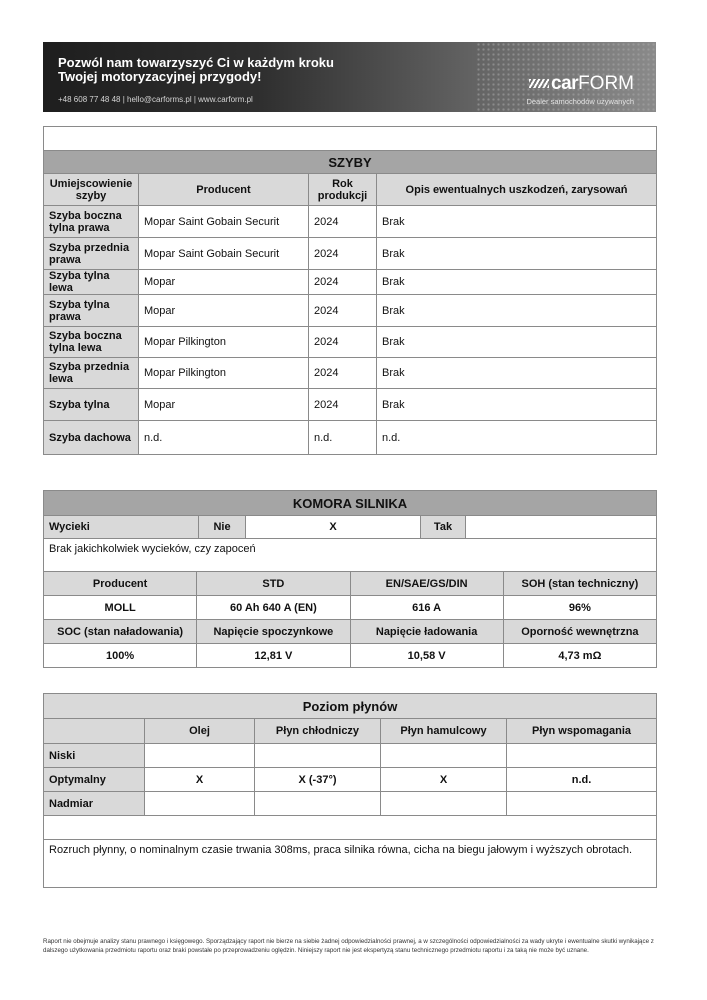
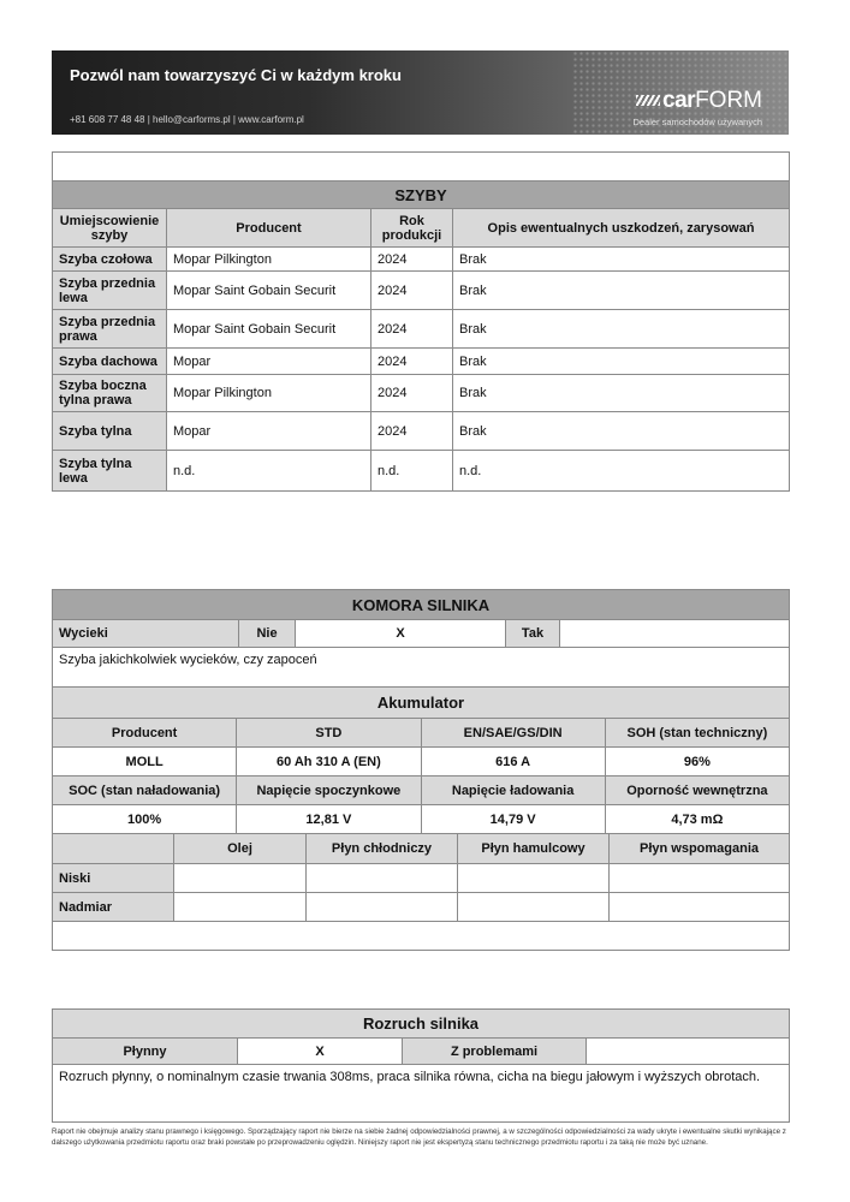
  Pozwól nam towarzyszyć Ci w każdym kroku
- Twojej motoryzacyjnej przygody!
- +48 608 77 48 48 | hello@carforms.pl | www.carform.pl
+ +81 608 77 48 48 | hello@carforms.pl | www.carform.pl
  carFORM
  Dealer samochodów używanych
  SZYBY
  Umiejscowienie szyby	Producent	Rok produkcji	Opis ewentualnych uszkodzeń, zarysowań
+ Szyba czołowa	Mopar Pilkington	2024	Brak
- Szyba boczna tylna prawa	Mopar Saint Gobain Securit	2024	Brak
+ Szyba przednia lewa	Mopar Saint Gobain Securit	2024	Brak
  Szyba przednia prawa	Mopar Saint Gobain Securit	2024	Brak
- Szyba tylna lewa	Mopar	2024	Brak
+ Szyba dachowa	Mopar	2024	Brak
- Szyba tylna prawa	Mopar	2024	Brak
- Szyba boczna tylna lewa	Mopar Pilkington	2024	Brak
- Szyba przednia lewa	Mopar Pilkington	2024	Brak
+ Szyba boczna tylna prawa	Mopar Pilkington	2024	Brak
  Szyba tylna	Mopar	2024	Brak
- Szyba dachowa	n.d.	n.d.	n.d.
+ Szyba tylna lewa	n.d.	n.d.	n.d.
  KOMORA SILNIKA
  Wycieki	Nie	X	Tak
- Brak jakichkolwiek wycieków, czy zapoceń
+ Szyba jakichkolwiek wycieków, czy zapoceń
+ Akumulator
  Producent	STD	EN/SAE/GS/DIN	SOH (stan techniczny)
- MOLL	60 Ah 640 A (EN)	616 A	96%
+ MOLL	60 Ah 310 A (EN)	616 A	96%
  SOC (stan naładowania)	Napięcie spoczynkowe	Napięcie ładowania	Oporność wewnętrzna
- 100%	12,81 V	10,58 V	4,73 mΩ
+ 100%	12,81 V	14,79 V	4,73 mΩ
- Poziom płynów
  	Olej	Płyn chłodniczy	Płyn hamulcowy	Płyn wspomagania
  Niski
- Optymalny	X	X (-37°)	X	n.d.
  Nadmiar
+ Rozruch silnika
+ Płynny	X	Z problemami
  Rozruch płynny, o nominalnym czasie trwania 308ms, praca silnika równa, cicha na biegu jałowym i wyższych obrotach.
